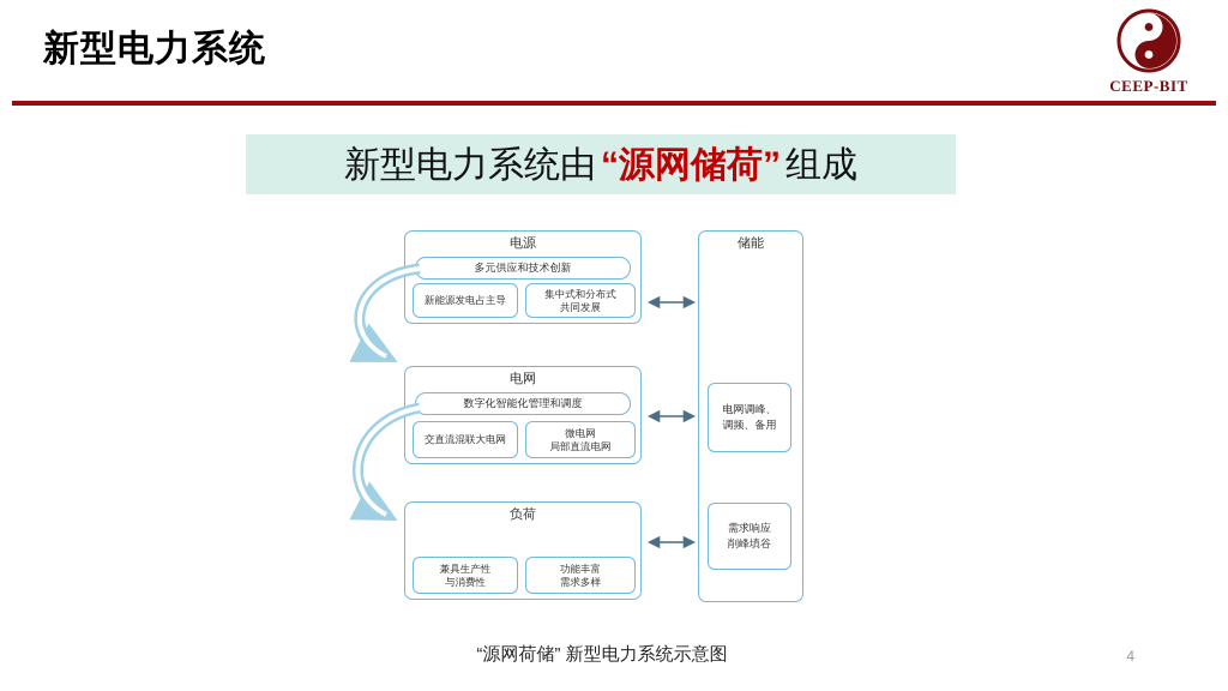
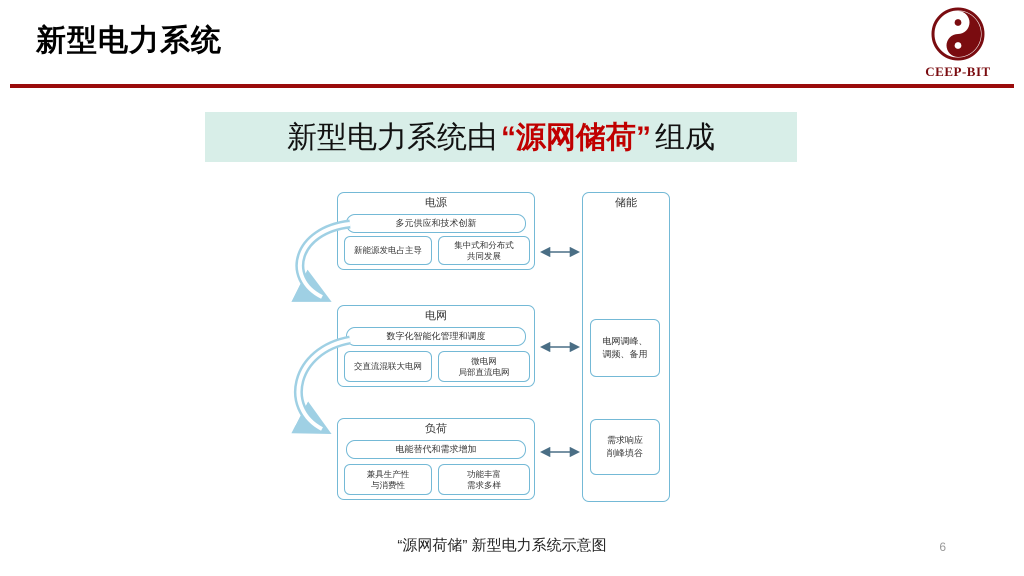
  新型电力系统
  CEEP-BIT
  新型电力系统由
  “源网储荷”
  组成
  电源
  多元供应和技术创新
  新能源发电占主导
  集中式和分布式
  共同发展
  电网
  数字化智能化管理和调度
  交直流混联大电网
  微电网
  局部直流电网
  负荷
+ 电能替代和需求增加
  兼具生产性
  与消费性
  功能丰富
  需求多样
  储能
  电网调峰、
  调频、备用
  需求响应
  削峰填谷
  “源网荷储” 新型电力系统示意图
- 4
+ 6
